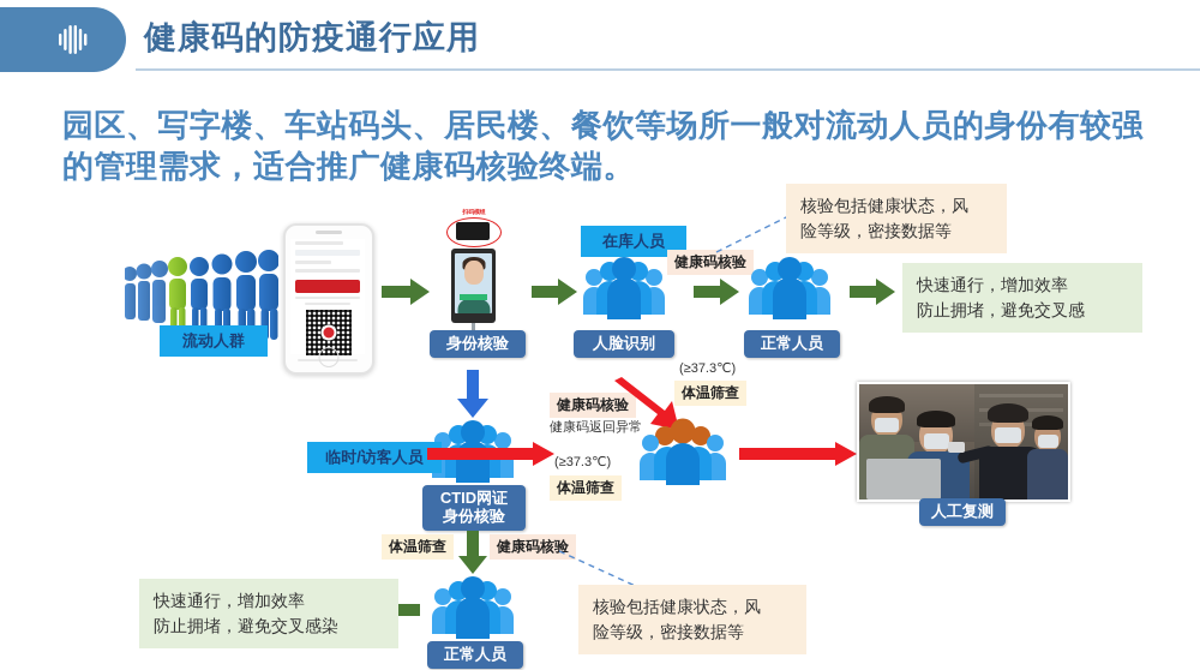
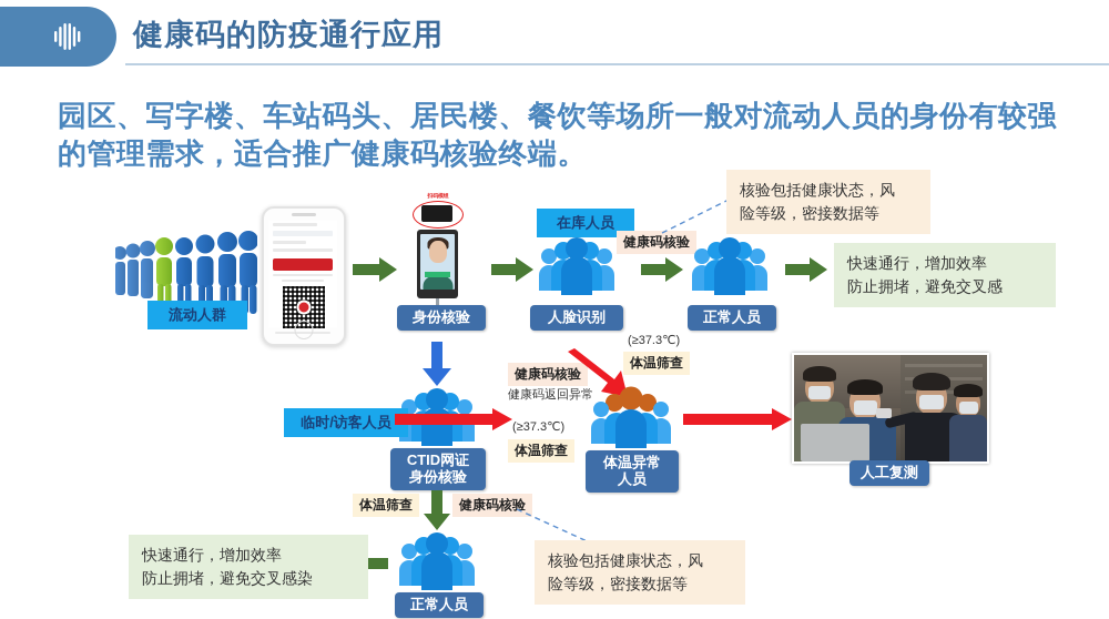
  健康码的防疫通行应用
  园区、写字楼、车站码头、居民楼、餐饮等场所一般对流动人员的身份有较强
  的管理需求，适合推广健康码核验终端。
  流动人群
  身份核验
  在库人员
  人脸识别
  健康码核验
  正常人员
  核验包括健康状态，风
  险等级，密接数据等
  快速通行，增加效率
  防止拥堵，避免交叉感
  CTID网证
  身份核验
  临时/访客人员
  健康码核验
  健康码返回异常
  (≥37.3℃)
  体温筛查
  (≥37.3℃)
  体温筛查
+ 体温异常
+ 人员
  人工复测
  体温筛查
  健康码核验
  正常人员
  快速通行，增加效率
  防止拥堵，避免交叉感染
  核验包括健康状态，风
  险等级，密接数据等
